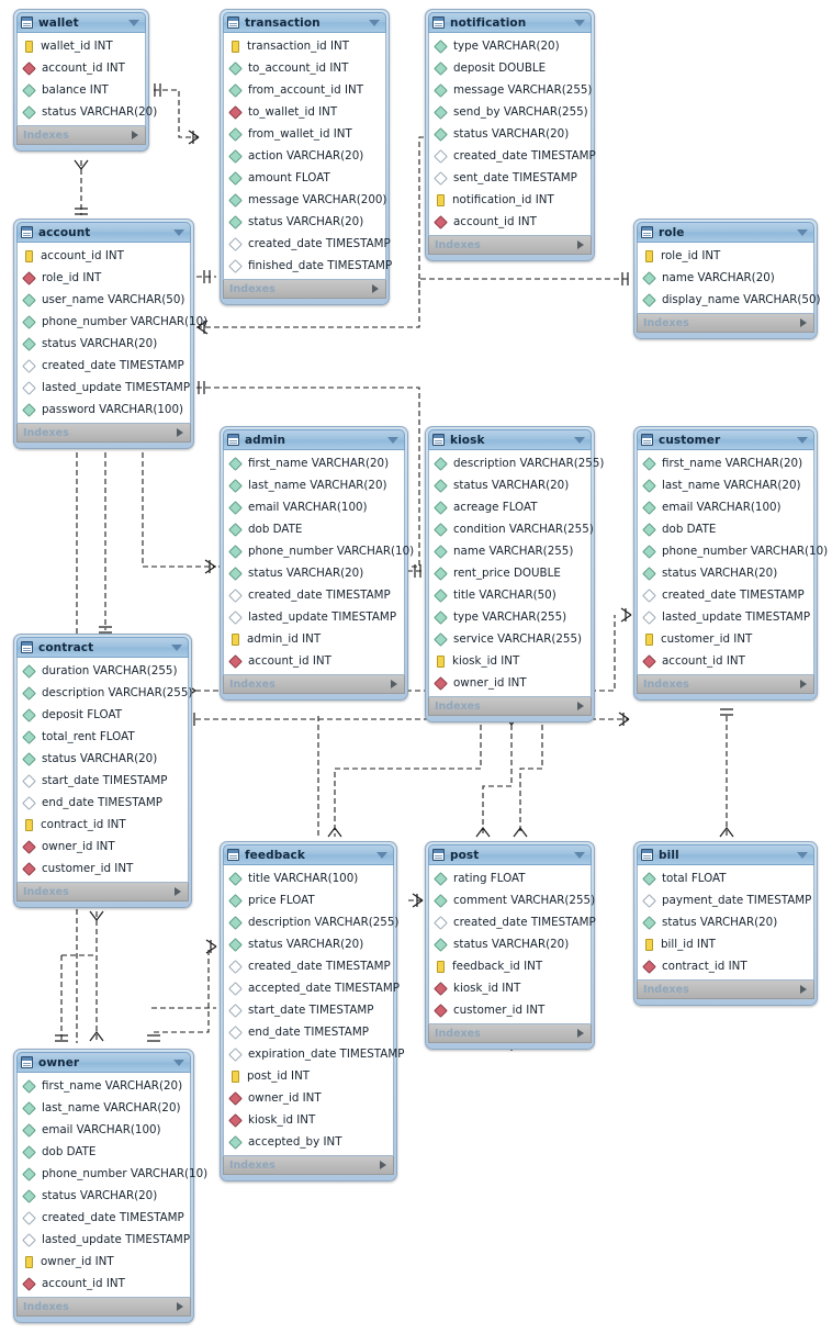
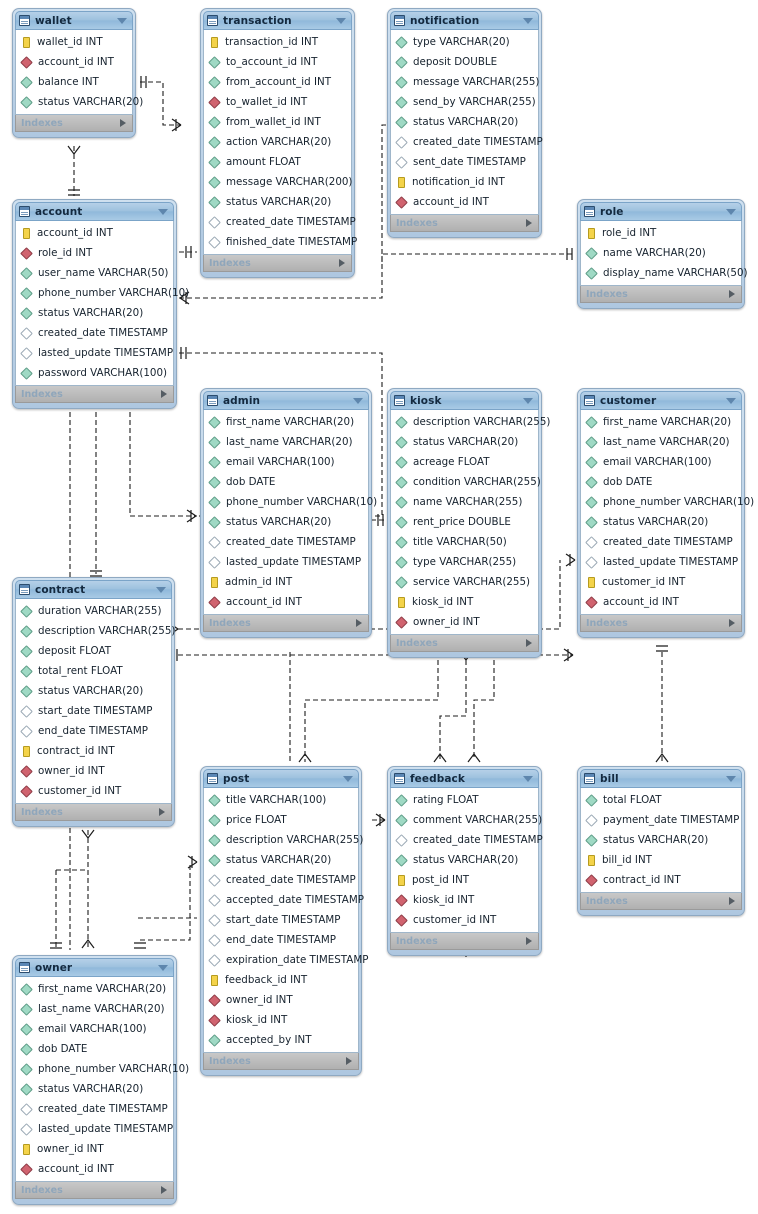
  wallet
  wallet_id INT
  account_id INT
  balance INT
  status VARCHAR(20)
  Indexes
  transaction
  transaction_id INT
  to_account_id INT
  from_account_id INT
  to_wallet_id INT
  from_wallet_id INT
  action VARCHAR(20)
  amount FLOAT
  message VARCHAR(200)
  status VARCHAR(20)
  created_date TIMESTAMP
  finished_date TIMESTAMP
  Indexes
  notification
  type VARCHAR(20)
  deposit DOUBLE
  message VARCHAR(255)
  send_by VARCHAR(255)
  status VARCHAR(20)
  created_date TIMESTAMP
  sent_date TIMESTAMP
  notification_id INT
  account_id INT
  Indexes
  role
  role_id INT
  name VARCHAR(20)
  display_name VARCHAR(50)
  Indexes
  account
  account_id INT
  role_id INT
  user_name VARCHAR(50)
  phone_number VARCHAR(10)
  status VARCHAR(20)
  created_date TIMESTAMP
  lasted_update TIMESTAMP
  password VARCHAR(100)
  Indexes
  admin
  first_name VARCHAR(20)
  last_name VARCHAR(20)
  email VARCHAR(100)
  dob DATE
  phone_number VARCHAR(10)
  status VARCHAR(20)
  created_date TIMESTAMP
  lasted_update TIMESTAMP
  admin_id INT
  account_id INT
  Indexes
  kiosk
  description VARCHAR(255)
  status VARCHAR(20)
  acreage FLOAT
  condition VARCHAR(255)
  name VARCHAR(255)
  rent_price DOUBLE
  title VARCHAR(50)
  type VARCHAR(255)
  service VARCHAR(255)
  kiosk_id INT
  owner_id INT
  Indexes
  customer
  first_name VARCHAR(20)
  last_name VARCHAR(20)
  email VARCHAR(100)
  dob DATE
  phone_number VARCHAR(10)
  status VARCHAR(20)
  created_date TIMESTAMP
  lasted_update TIMESTAMP
  customer_id INT
  account_id INT
  Indexes
  contract
  duration VARCHAR(255)
  description VARCHAR(255)
  deposit FLOAT
  total_rent FLOAT
  status VARCHAR(20)
  start_date TIMESTAMP
  end_date TIMESTAMP
  contract_id INT
  owner_id INT
  customer_id INT
  Indexes
- feedback
+ post
  title VARCHAR(100)
  price FLOAT
  description VARCHAR(255)
  status VARCHAR(20)
  created_date TIMESTAMP
  accepted_date TIMESTAMP
  start_date TIMESTAMP
  end_date TIMESTAMP
  expiration_date TIMESTAMP
- post_id INT
+ feedback_id INT
  owner_id INT
  kiosk_id INT
  accepted_by INT
  Indexes
- post
+ feedback
  rating FLOAT
  comment VARCHAR(255)
  created_date TIMESTAMP
  status VARCHAR(20)
- feedback_id INT
+ post_id INT
  kiosk_id INT
  customer_id INT
  Indexes
  bill
  total FLOAT
  payment_date TIMESTAMP
  status VARCHAR(20)
  bill_id INT
  contract_id INT
  Indexes
  owner
  first_name VARCHAR(20)
  last_name VARCHAR(20)
  email VARCHAR(100)
  dob DATE
  phone_number VARCHAR(10)
  status VARCHAR(20)
  created_date TIMESTAMP
  lasted_update TIMESTAMP
  owner_id INT
  account_id INT
  Indexes
